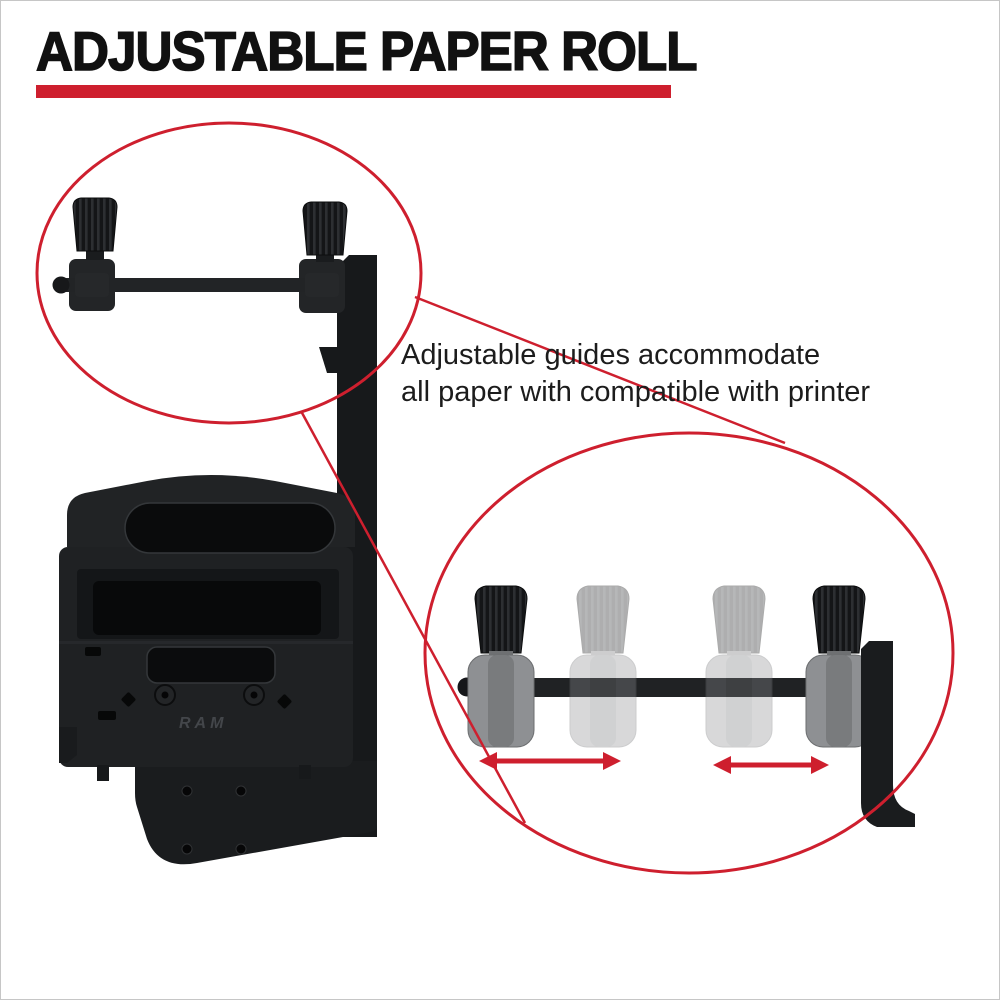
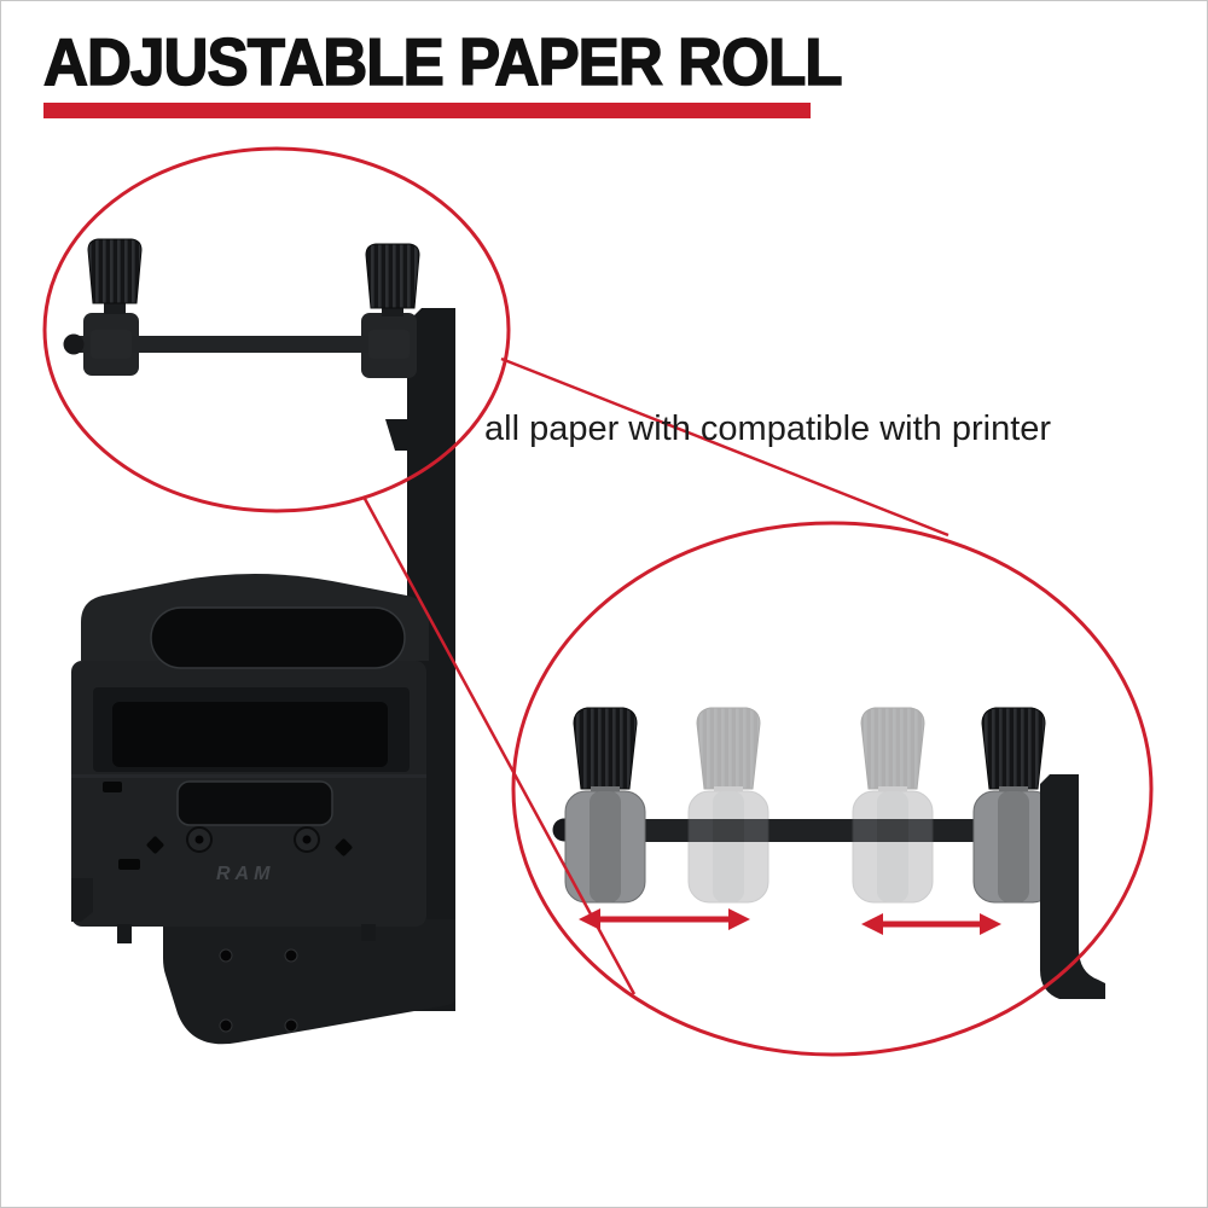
  ADJUSTABLE PAPER ROLL
  RAM
- Adjustable guides accommodate
  all paper with compatible with printer
